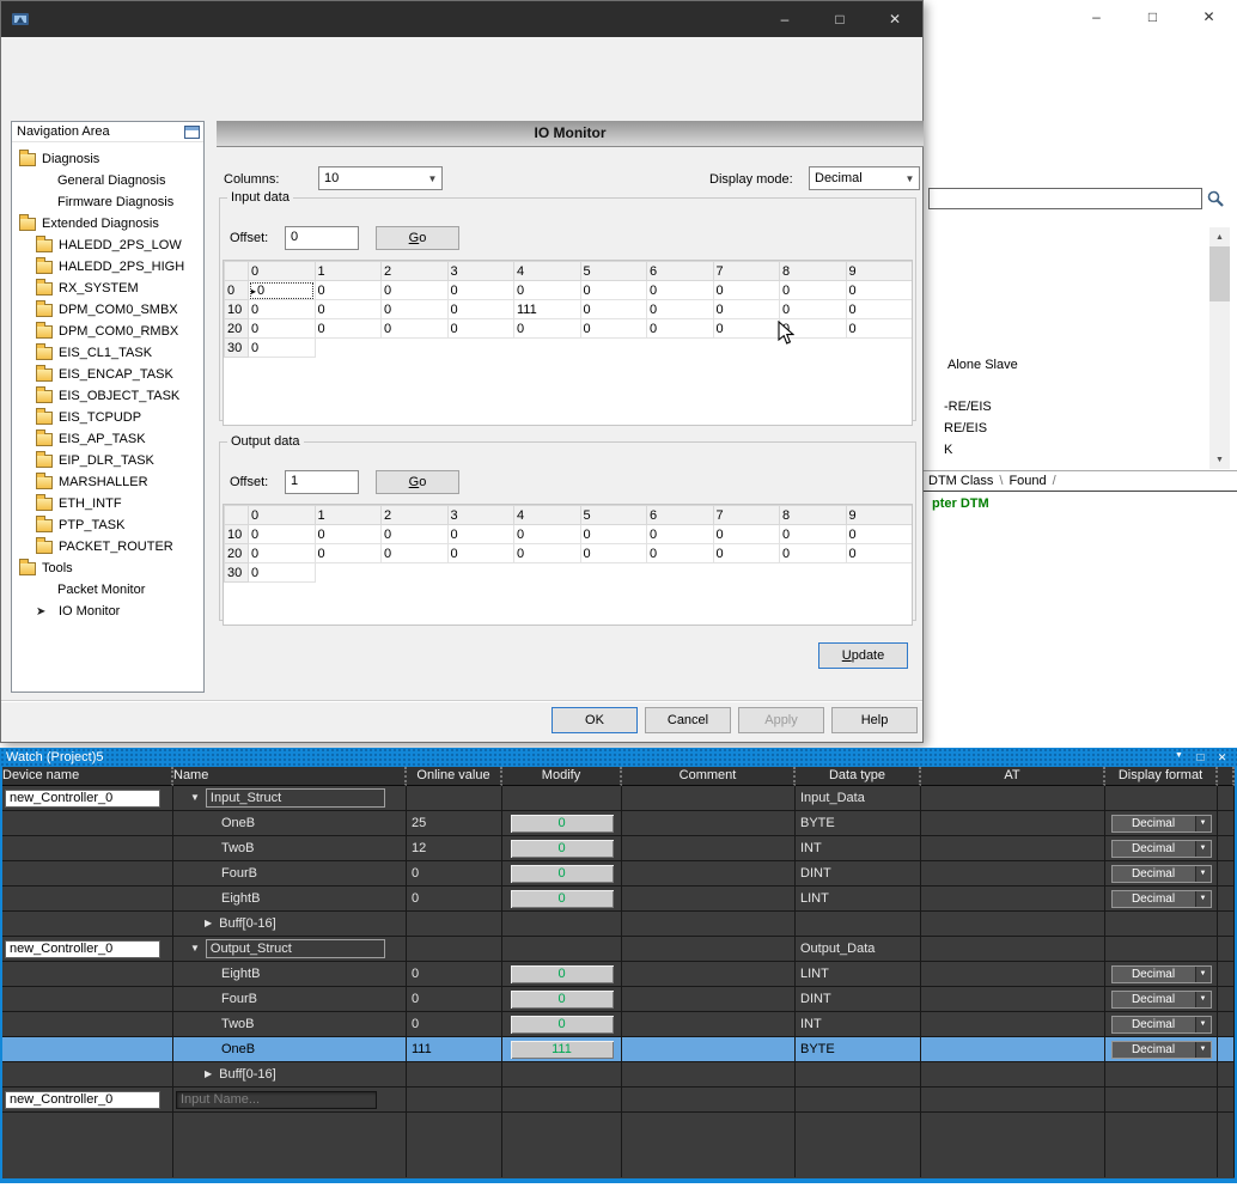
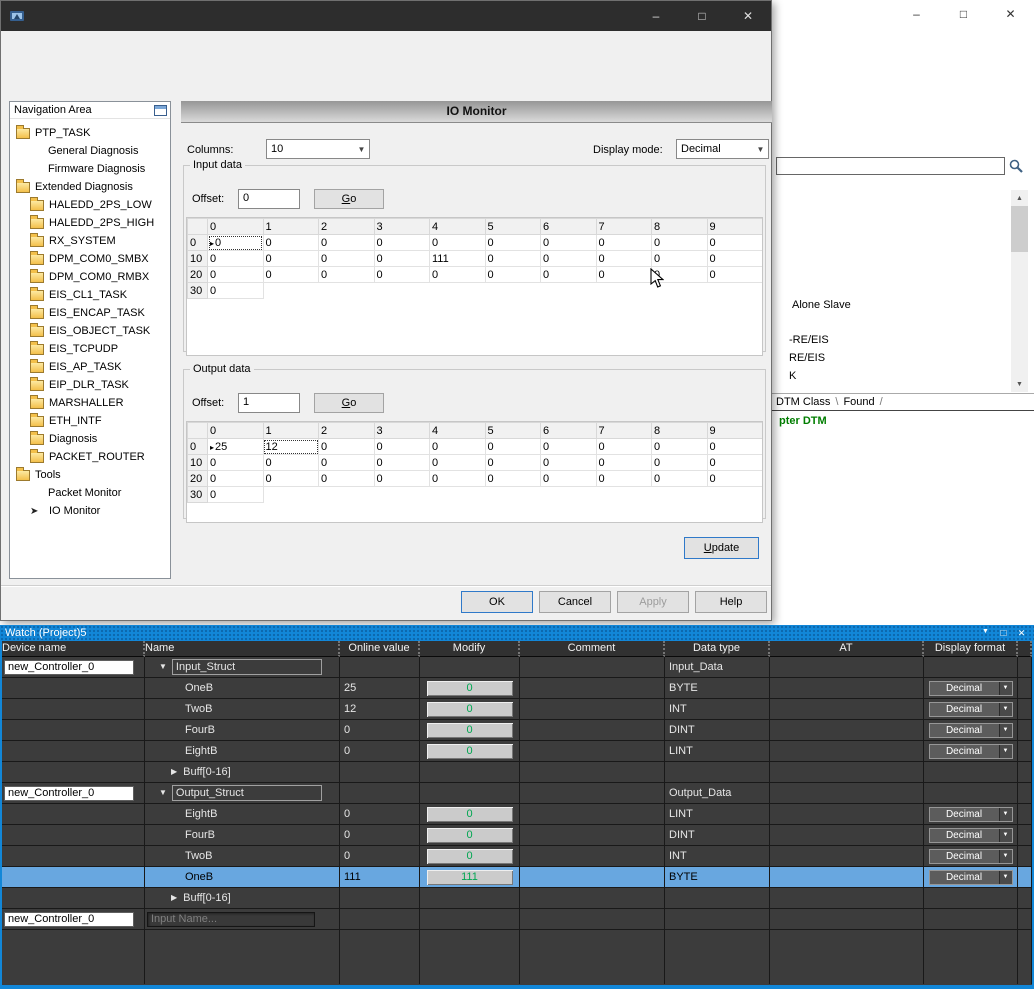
  –
  □
  ✕
  Alone Slave
  -RE/EIS
  RE/EIS
  K
  DTM Class
  \
  Found
  /
  pter DTM
  –
  □
  ✕
  Navigation Area
- Diagnosis
+ PTP_TASK
  General Diagnosis
  Firmware Diagnosis
  Extended Diagnosis
  HALEDD_2PS_LOW
  HALEDD_2PS_HIGH
  RX_SYSTEM
  DPM_COM0_SMBX
  DPM_COM0_RMBX
  EIS_CL1_TASK
  EIS_ENCAP_TASK
  EIS_OBJECT_TASK
  EIS_TCPUDP
  EIS_AP_TASK
  EIP_DLR_TASK
  MARSHALLER
  ETH_INTF
- PTP_TASK
+ Diagnosis
  PACKET_ROUTER
  Tools
  Packet Monitor
  ➤
  IO Monitor
  IO Monitor
  Columns:
  10
  ▼
  Display mode:
  Decimal
  ▼
  Input data
  Offset:
  0
  Go
  	0	1	2	3	4	5	6	7	8	9
  0	▸0	0	0	0	0	0	0	0	0	0
  10	0	0	0	0	111	0	0	0	0	0
  20	0	0	0	0	0	0	0	0		0
  30	0
  Output data
  Offset:
  1
  Go
  	0	1	2	3	4	5	6	7	8	9
+ 0	▸25	12	0	0	0	0	0	0	0	0
  10	0	0	0	0	0	0	0	0	0	0
  20	0	0	0	0	0	0	0	0	0	0
  30	0
  Update
  OK
  Cancel
  Apply
  Help
  Watch (Project)5
  □
  ✕
  Device name
  Name
  Online value
  Modify
  Comment
  Data type
  AT
  Display format
  new_Controller_0
  ▼
  Input_Struct
  Input_Data
  OneB
  25
  0
  BYTE
  Decimal
  TwoB
  12
  0
  INT
  Decimal
  FourB
  0
  0
  DINT
  Decimal
  EightB
  0
  0
  LINT
  Decimal
  ▶
  Buff[0-16]
  new_Controller_0
  ▼
  Output_Struct
  Output_Data
  EightB
  0
  0
  LINT
  Decimal
  FourB
  0
  0
  DINT
  Decimal
  TwoB
  0
  0
  INT
  Decimal
  OneB
  111
  111
  BYTE
  Decimal
  ▶
  Buff[0-16]
  new_Controller_0
  Input Name...
